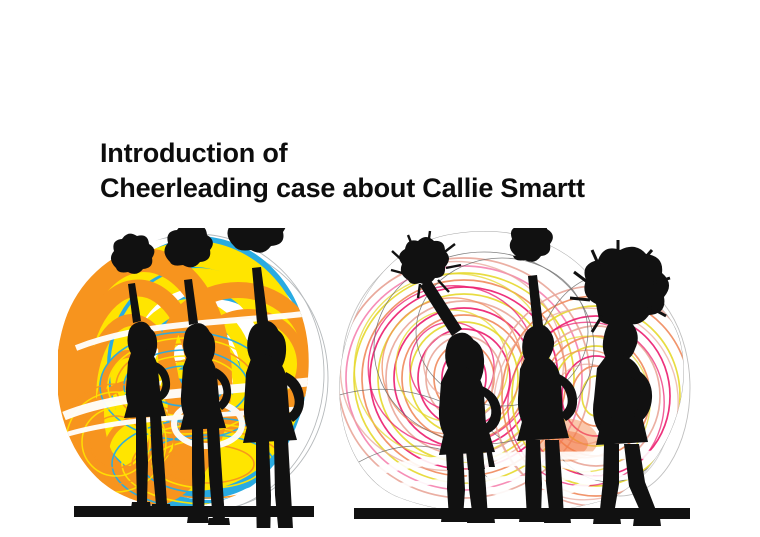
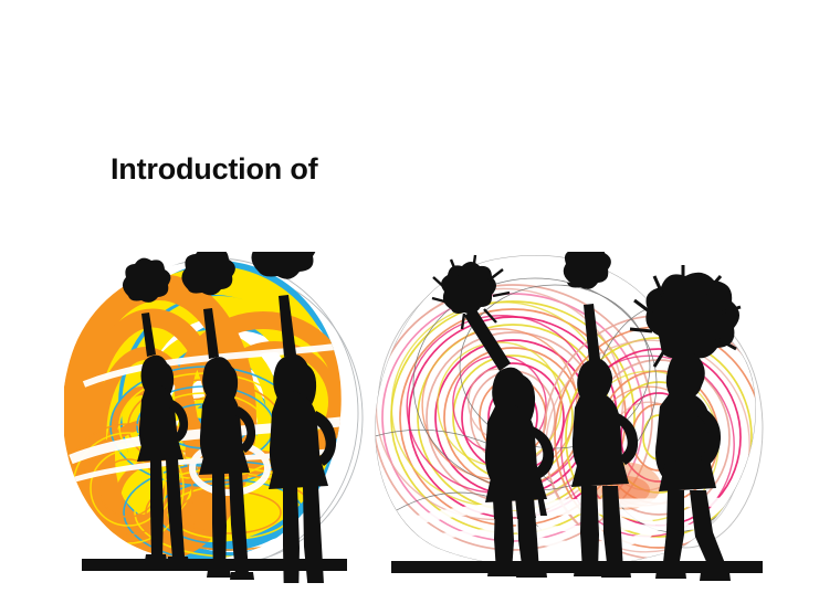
  Introduction of
- Cheerleading case about Callie Smartt
